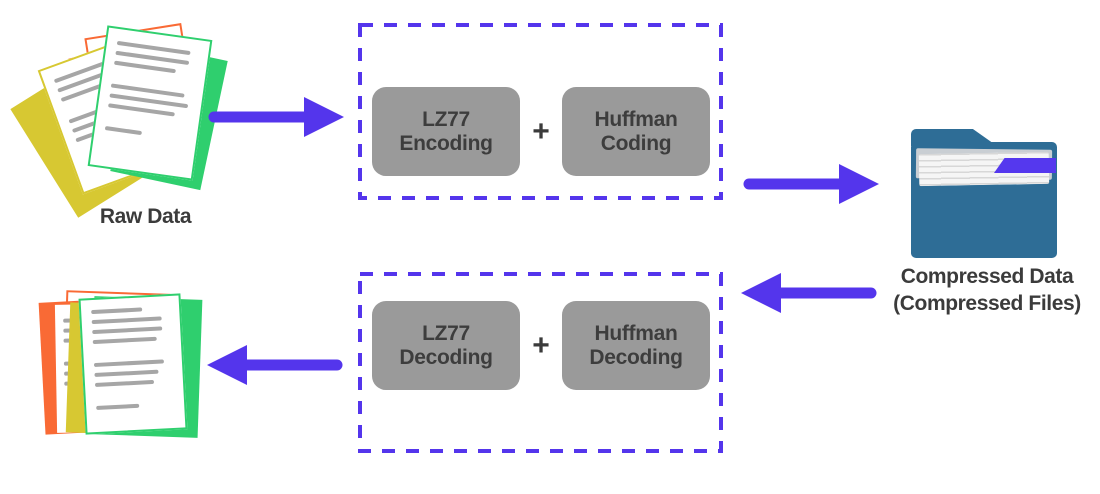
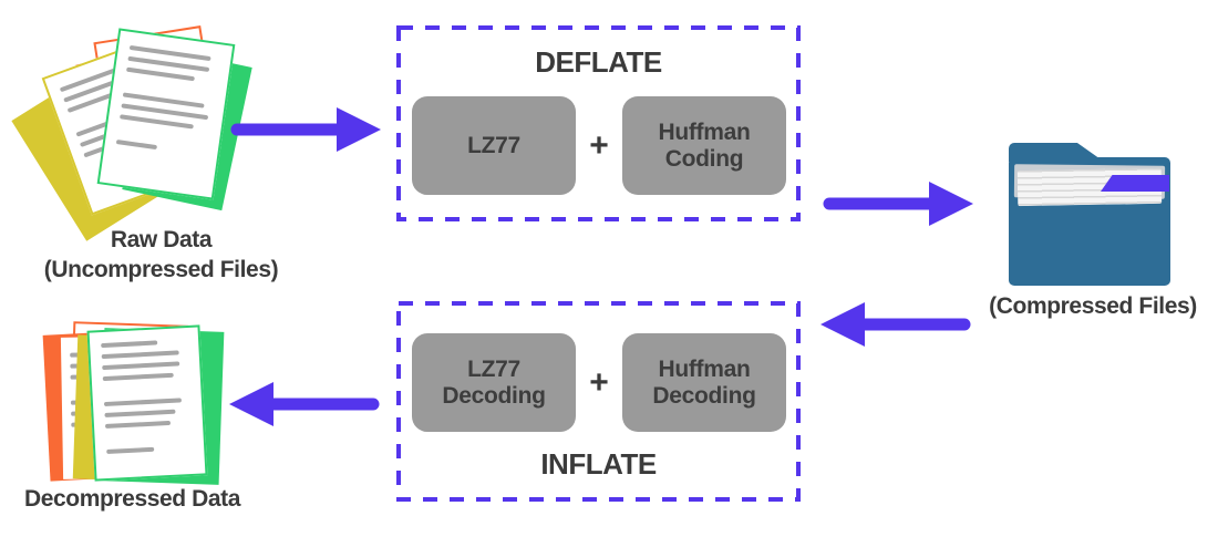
  Raw Data
+ (Uncompressed Files)
+ DEFLATE
  LZ77
- Encoding
  +
  Huffman
  Coding
- Compressed Data
  (Compressed Files)
  LZ77
  Decoding
  +
  Huffman
  Decoding
+ INFLATE
+ Decompressed Data
